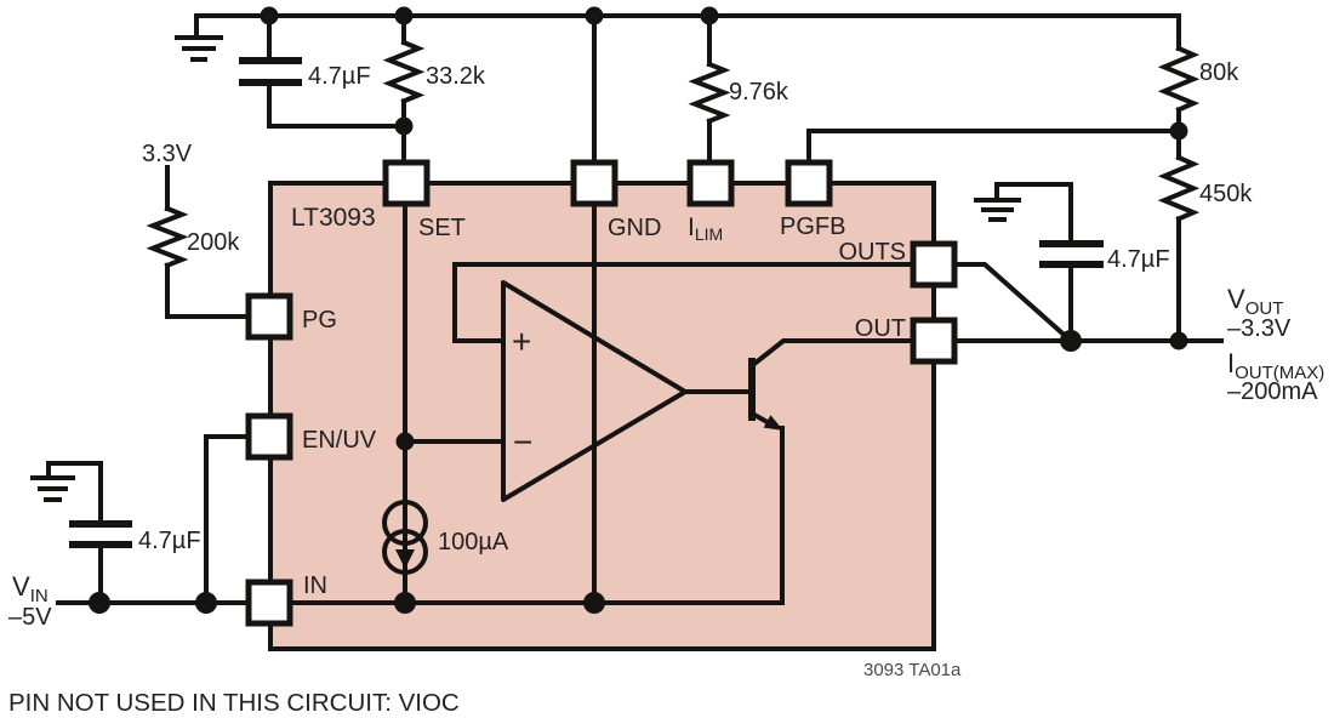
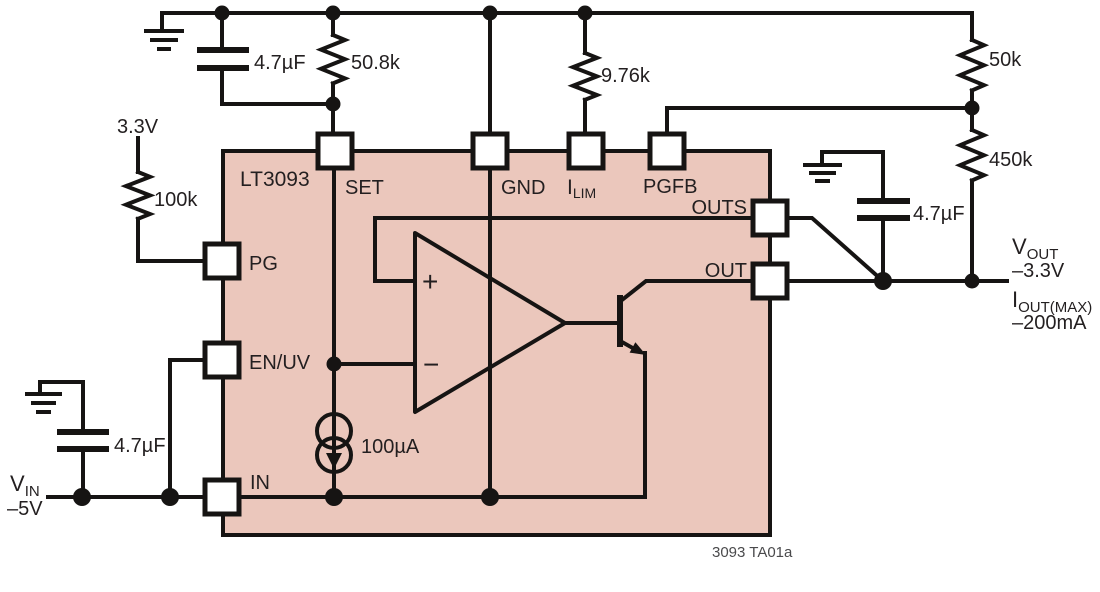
  3.3V
- 200k
+ 100k
  4.7µF
- 33.2k
+ 50.8k
  9.76k
- 80k
+ 50k
  450k
  4.7µF
  4.7µF
  100µA
  LT3093
  SET
  GND
  ILIM
  PGFB
  OUTS
  OUT
  PG
  EN/UV
  IN
  +
  −
  VIN
  –5V
  VOUT
  –3.3V
  IOUT(MAX)
  –200mA
  3093 TA01a
- PIN NOT USED IN THIS CIRCUIT: VIOC
